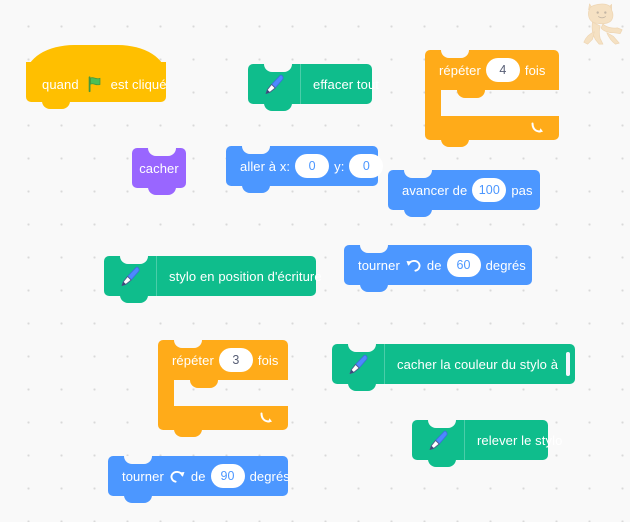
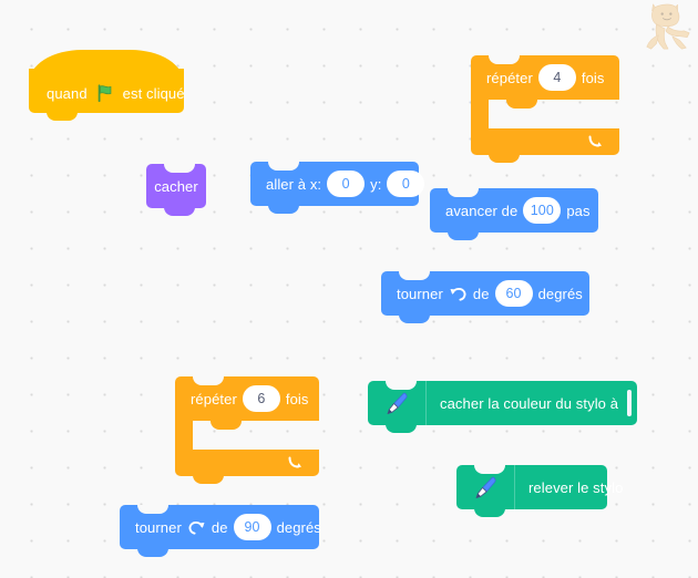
  quand
  est cliqué
- effacer tout
  répéter
  4
  fois
  cacher
  aller à x:
  0
  y:
  0
  avancer de
  100
  pas
  tourner
  de
  60
  degrés
- stylo en position d'écriture
  répéter
- 3
+ 6
  fois
  cacher la couleur du stylo à
  relever le stylo
  tourner
  de
  90
  degrés
